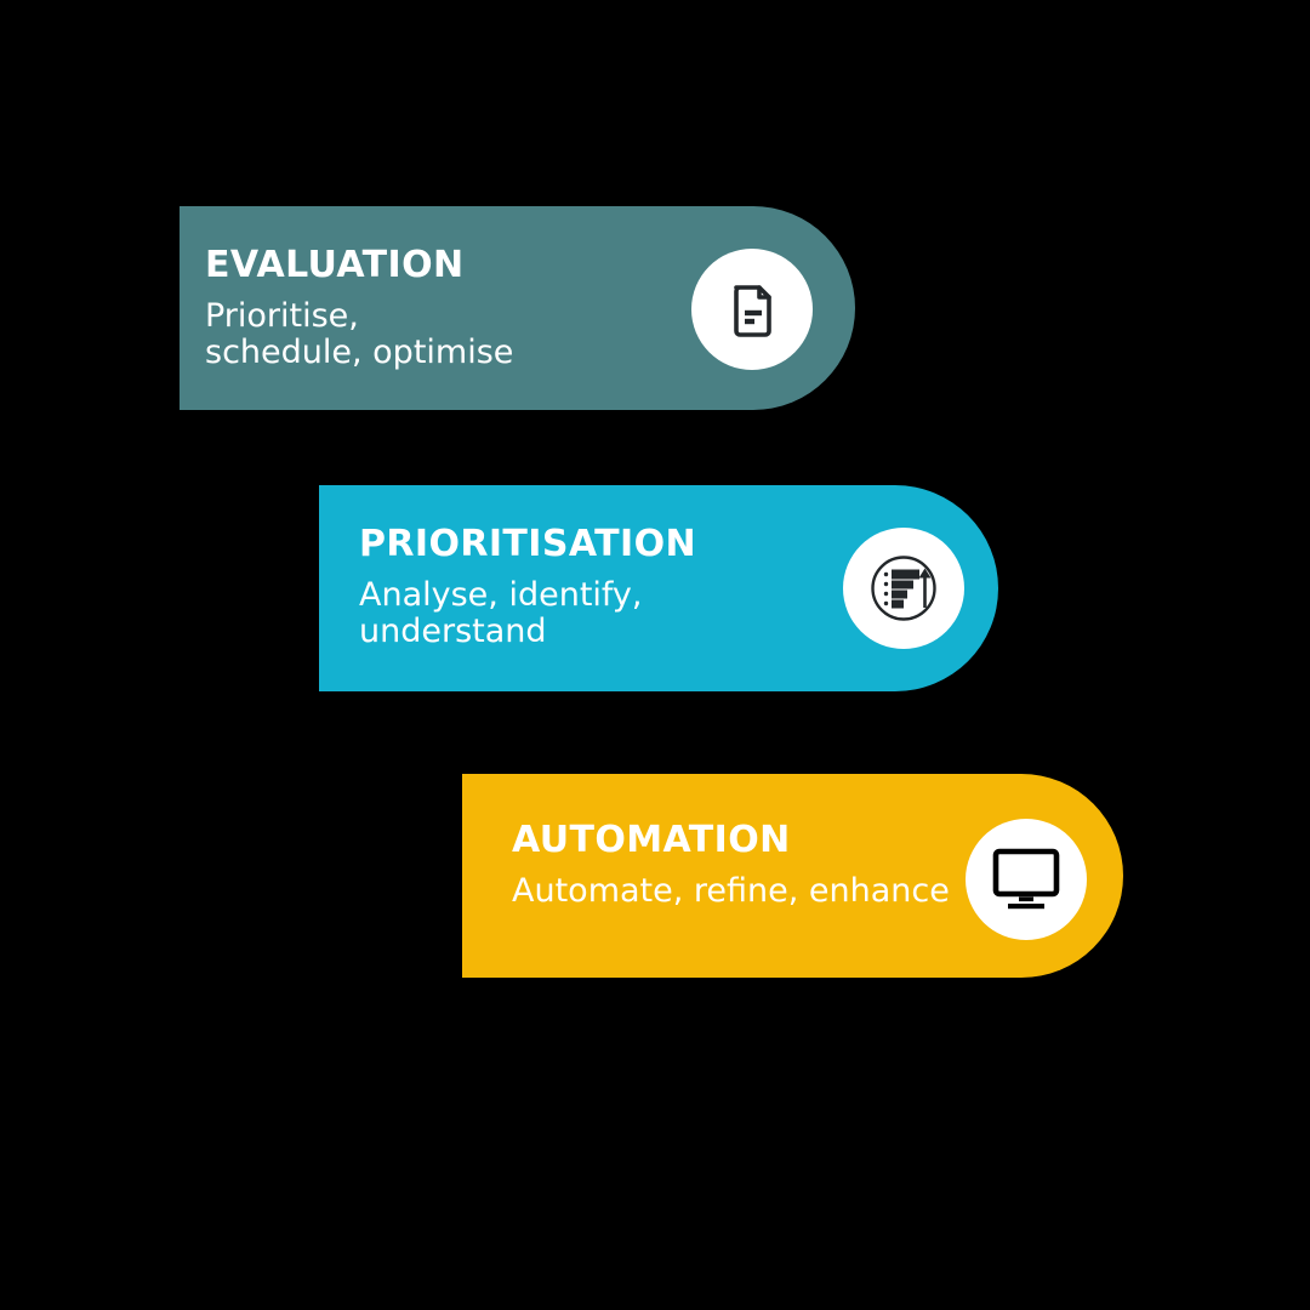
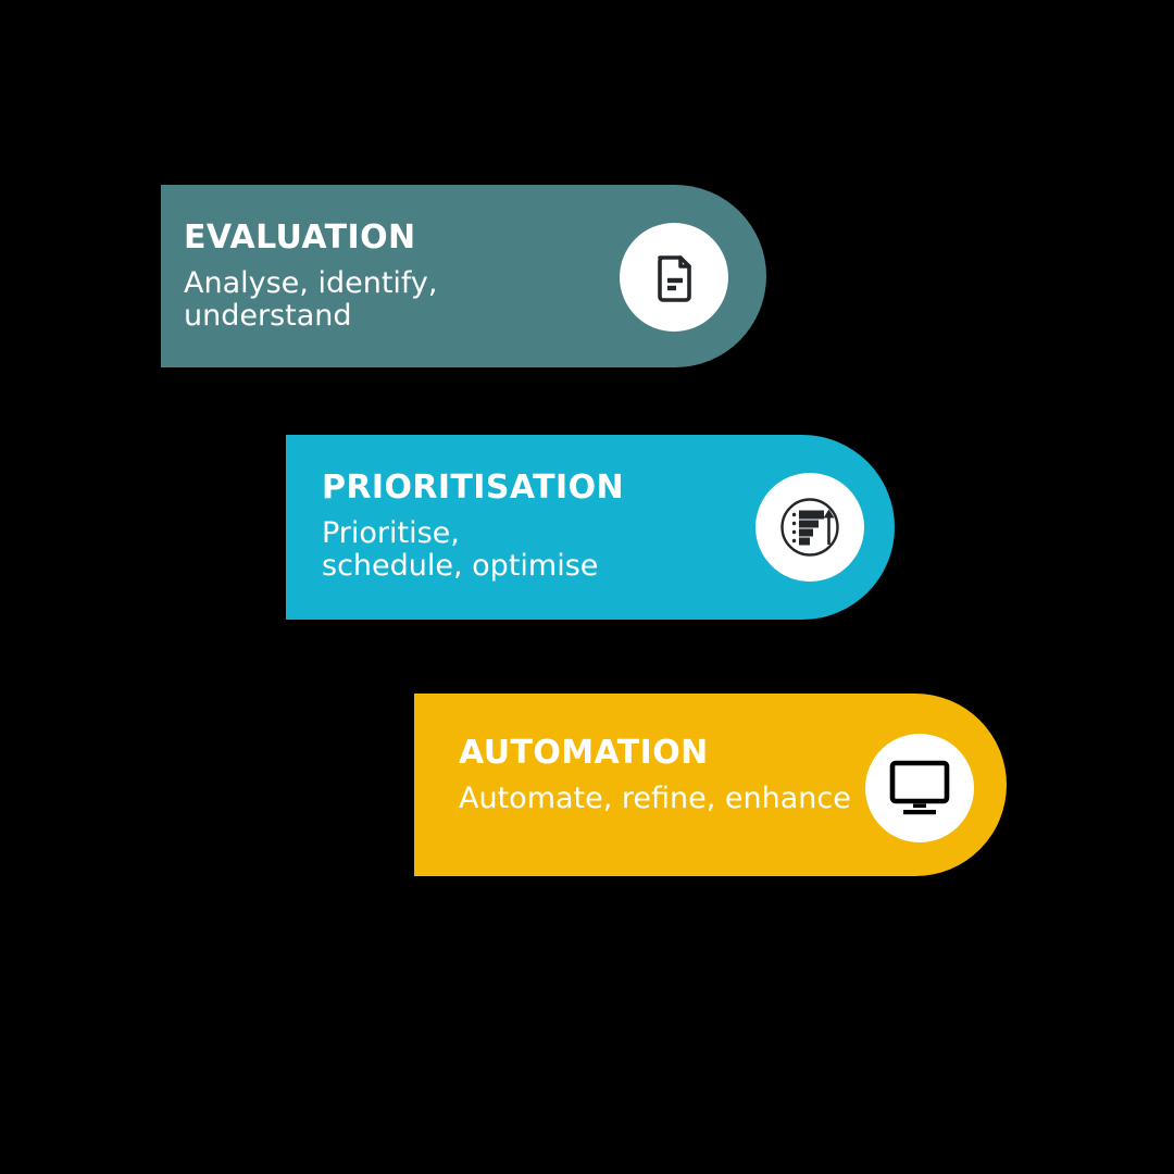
  EVALUATION
- Prioritise, schedule, optimise
+ Analyse, identify, understand
  PRIORITISATION
- Analyse, identify, understand
+ Prioritise, schedule, optimise
  AUTOMATION
  Automate, refine, enhance
